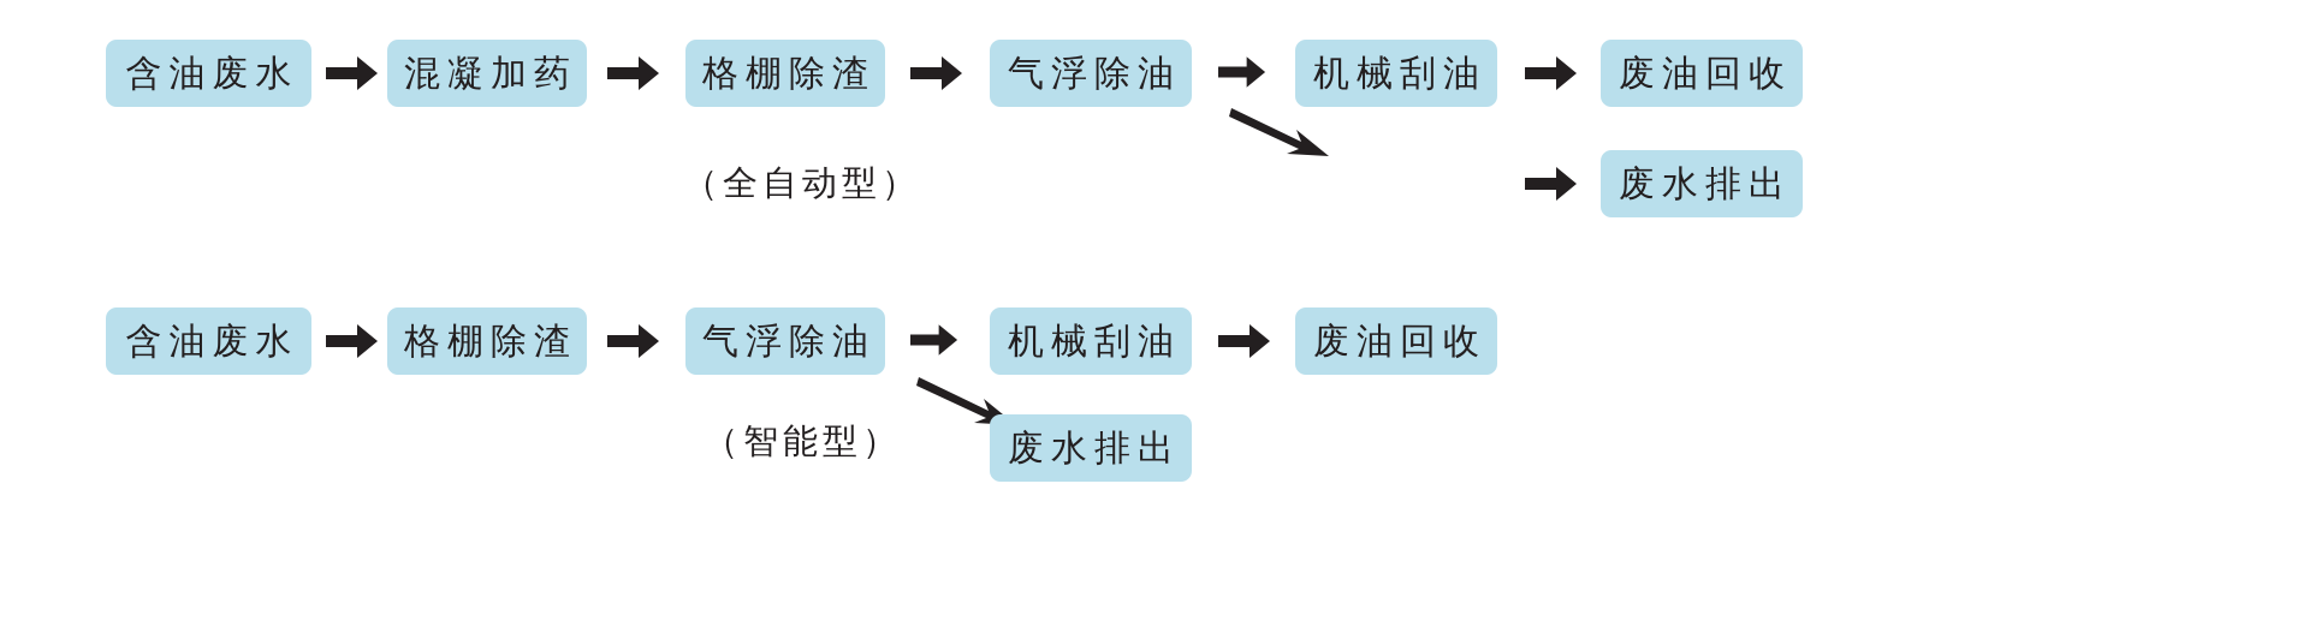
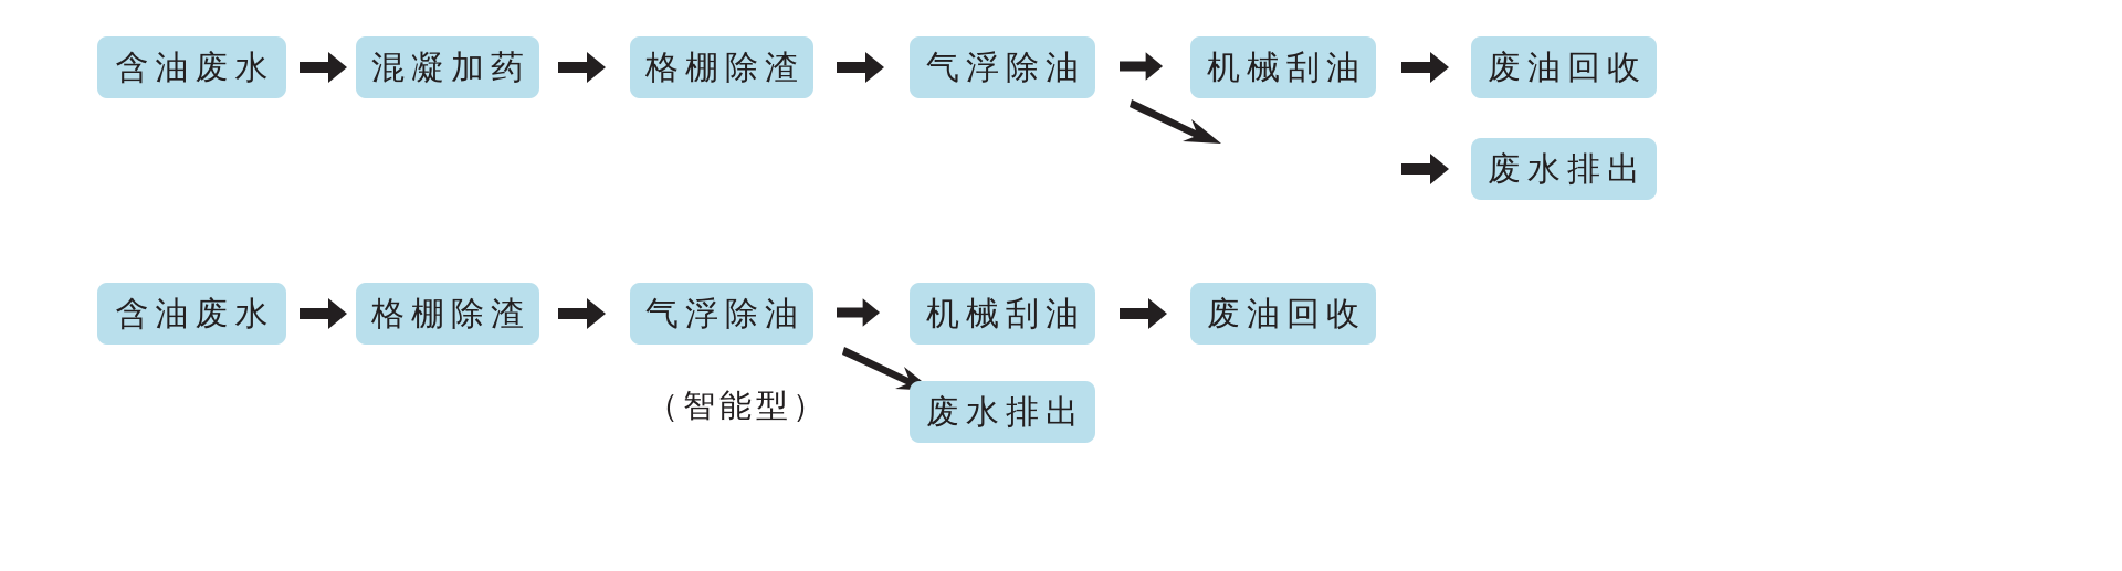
  含油废水
  混凝加药
  格棚除渣
  气浮除油
  机械刮油
  废油回收
  废水排出
- （全自动型）
  含油废水
  格棚除渣
  气浮除油
  机械刮油
  废油回收
  废水排出
  （智能型）
